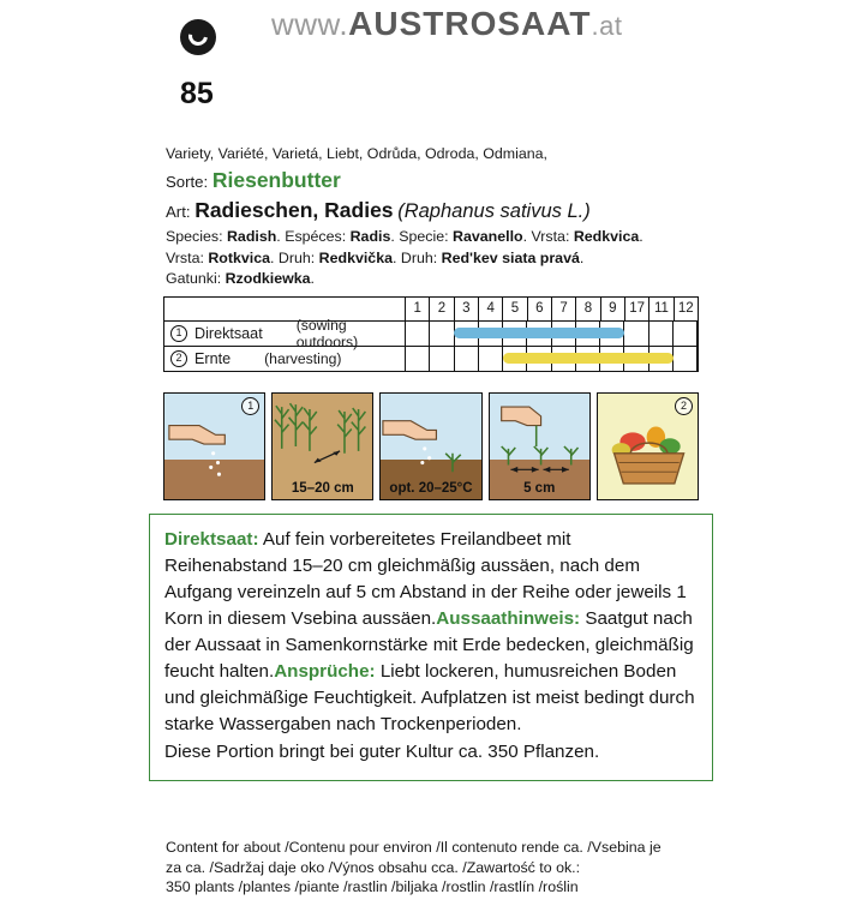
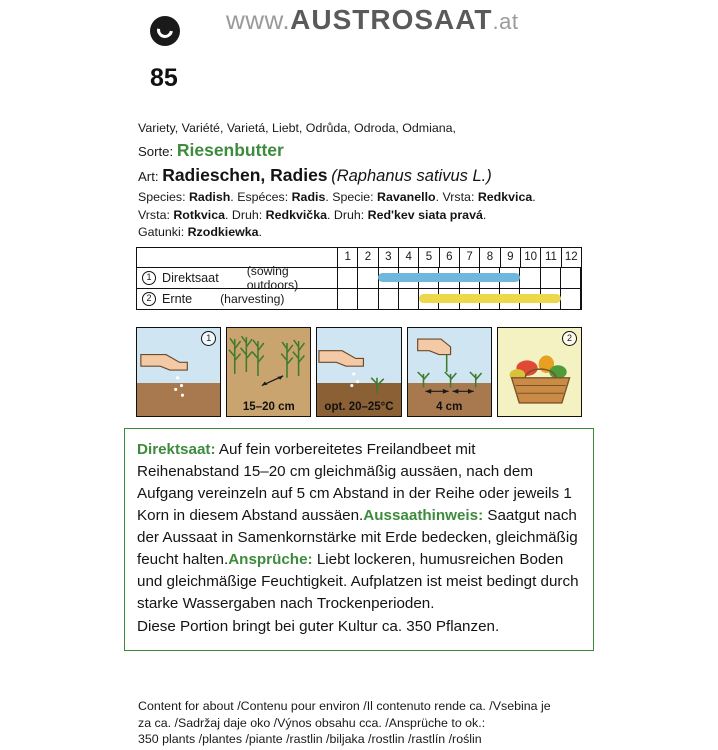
  www.AUSTROSAAT.at
  85
  Variety, Variété, Varietá, Liebt, Odrůda, Odroda, Odmiana,
  Sorte: Riesenbutter
  Art: Radieschen, Radies (Raphanus sativus L.)
  Species: Radish. Espéces: Radis. Specie: Ravanello. Vrsta: Redkvica.
  Vrsta: Rotkvica. Druh: Redkvička. Druh: Red'kev siata pravá.
  Gatunki: Rzodkiewka.
  1
  2
  3
  4
  5
  6
  7
  8
  9
- 17
+ 10
  11
  12
  1
  Direktsaat
  (sowing outdoors)
  2
  Ernte
  (harvesting)
  1
  15–20 cm
  opt. 20–25°C
- 5 cm
+ 4 cm
  2
- Direktsaat: Auf fein vorbereitetes Freilandbeet mit Reihenabstand 15–20 cm gleichmäßig aussäen, nach dem Aufgang vereinzeln auf 5 cm Abstand in der Reihe oder jeweils 1 Korn in diesem Vsebina aussäen.Aussaathinweis: Saatgut nach der Aussaat in Samenkornstärke mit Erde bedecken, gleichmäßig feucht halten.Ansprüche: Liebt lockeren, humusreichen Boden und gleichmäßige Feuchtigkeit. Aufplatzen ist meist bedingt durch starke Wassergaben nach Trockenperioden.
+ Direktsaat: Auf fein vorbereitetes Freilandbeet mit Reihenabstand 15–20 cm gleichmäßig aussäen, nach dem Aufgang vereinzeln auf 5 cm Abstand in der Reihe oder jeweils 1 Korn in diesem Abstand aussäen.Aussaathinweis: Saatgut nach der Aussaat in Samenkornstärke mit Erde bedecken, gleichmäßig feucht halten.Ansprüche: Liebt lockeren, humusreichen Boden und gleichmäßige Feuchtigkeit. Aufplatzen ist meist bedingt durch starke Wassergaben nach Trockenperioden.
  Diese Portion bringt bei guter Kultur ca. 350 Pflanzen.
  Content for about /Contenu pour environ /Il contenuto rende ca. /Vsebina je
- za ca. /Sadržaj daje oko /Výnos obsahu cca. /Zawartość to ok.:
+ za ca. /Sadržaj daje oko /Výnos obsahu cca. /Ansprüche to ok.:
  350 plants /plantes /piante /rastlin /biljaka /rostlin /rastlín /roślin
